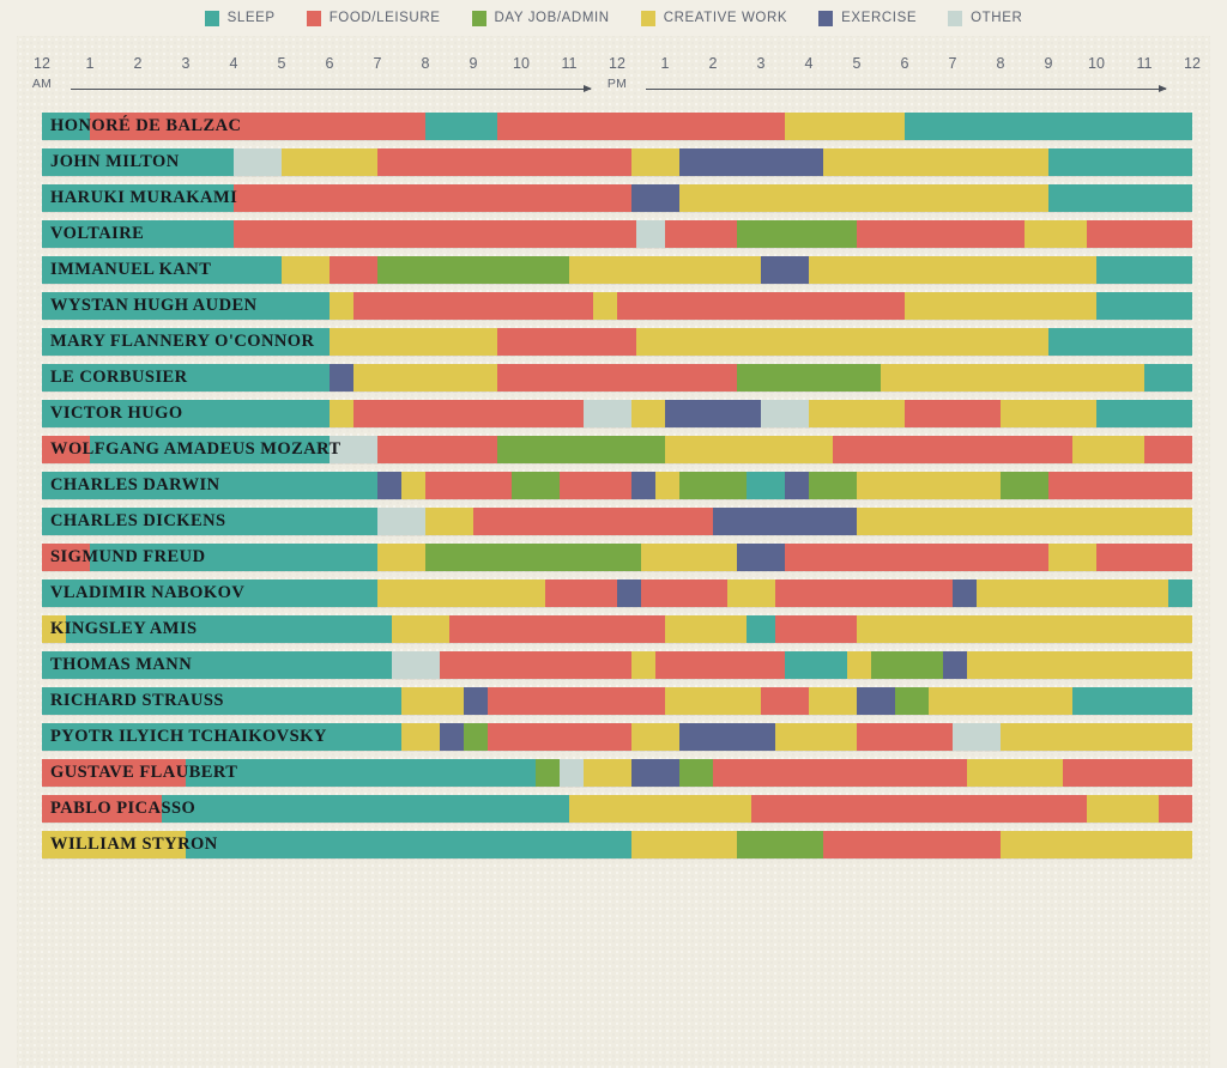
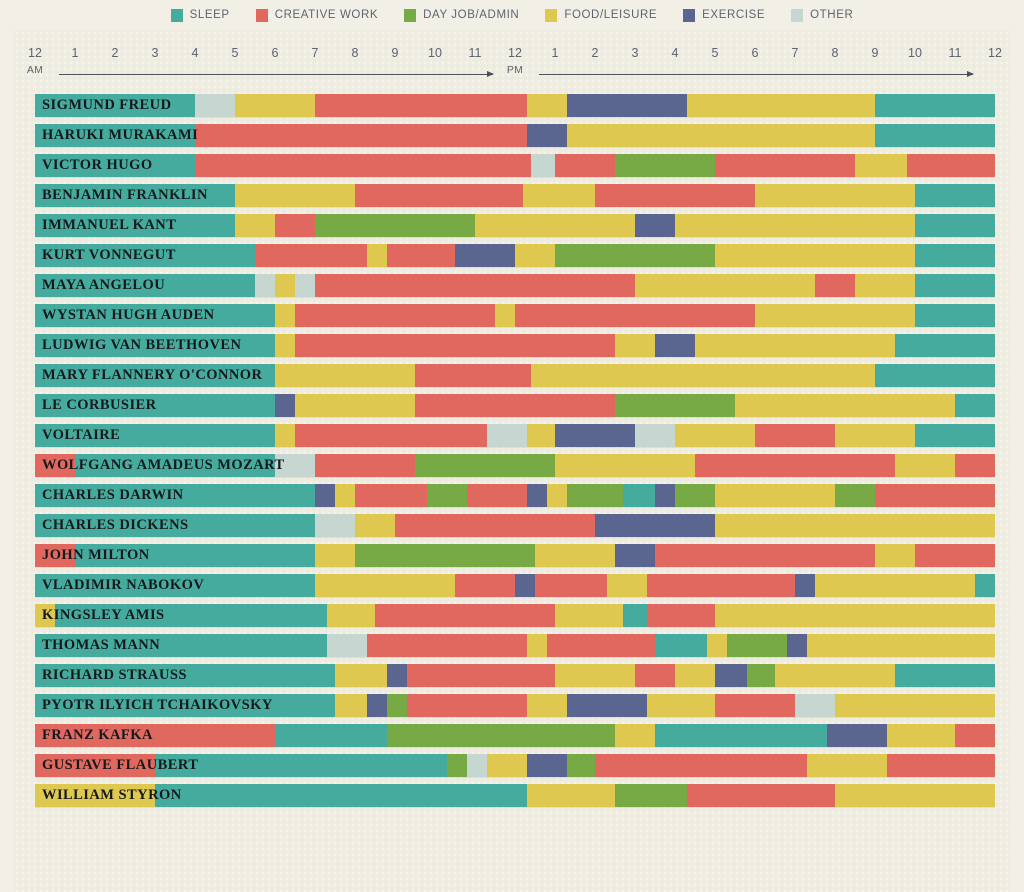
  SLEEP
- FOOD/LEISURE
+ CREATIVE WORK
  DAY JOB/ADMIN
- CREATIVE WORK
+ FOOD/LEISURE
  EXERCISE
  OTHER
  12
  1
  2
  3
  4
  5
  6
  7
  8
  9
  10
  11
  12
  1
  2
  3
  4
  5
  6
  7
  8
  9
  10
  11
  12
  AM
  PM
- HONORÉ DE BALZAC
- JOHN MILTON
+ SIGMUND FREUD
  HARUKI MURAKAMI
- VOLTAIRE
+ VICTOR HUGO
+ BENJAMIN FRANKLIN
  IMMANUEL KANT
+ KURT VONNEGUT
+ MAYA ANGELOU
  WYSTAN HUGH AUDEN
+ LUDWIG VAN BEETHOVEN
  MARY FLANNERY O'CONNOR
  LE CORBUSIER
- VICTOR HUGO
+ VOLTAIRE
  WOLFGANG AMADEUS MOZART
  CHARLES DARWIN
  CHARLES DICKENS
- SIGMUND FREUD
+ JOHN MILTON
  VLADIMIR NABOKOV
  KINGSLEY AMIS
  THOMAS MANN
  RICHARD STRAUSS
  PYOTR ILYICH TCHAIKOVSKY
+ FRANZ KAFKA
  GUSTAVE FLAUBERT
- PABLO PICASSO
  WILLIAM STYRON
